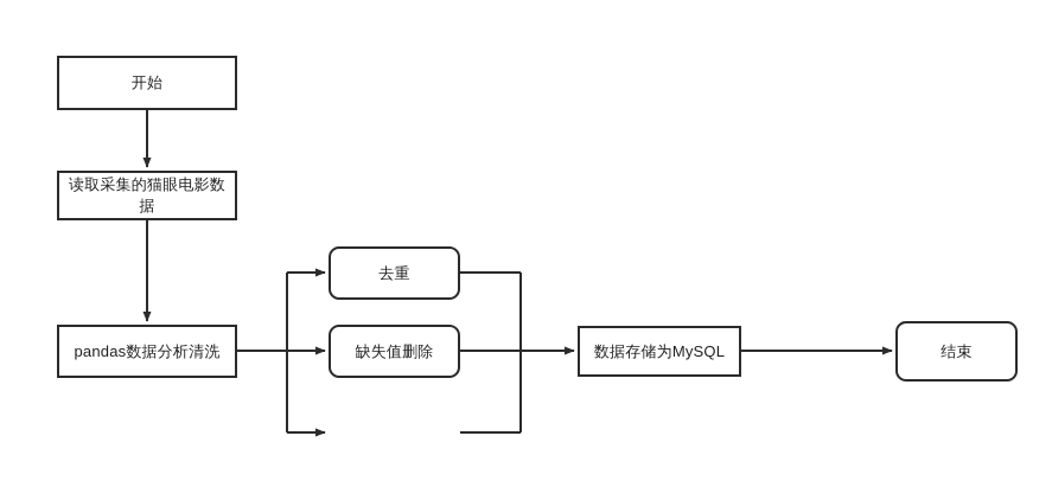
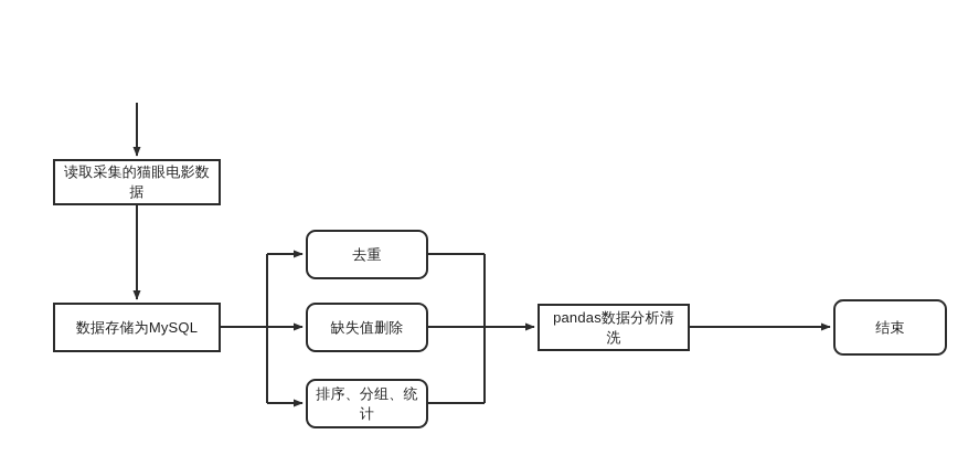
- 开始
  读取采集的猫眼电影数据
- pandas数据分析清洗
+ 数据存储为MySQL
  去重
  缺失值删除
+ 排序、分组、统计
- 数据存储为MySQL
+ pandas数据分析清洗
  结束
